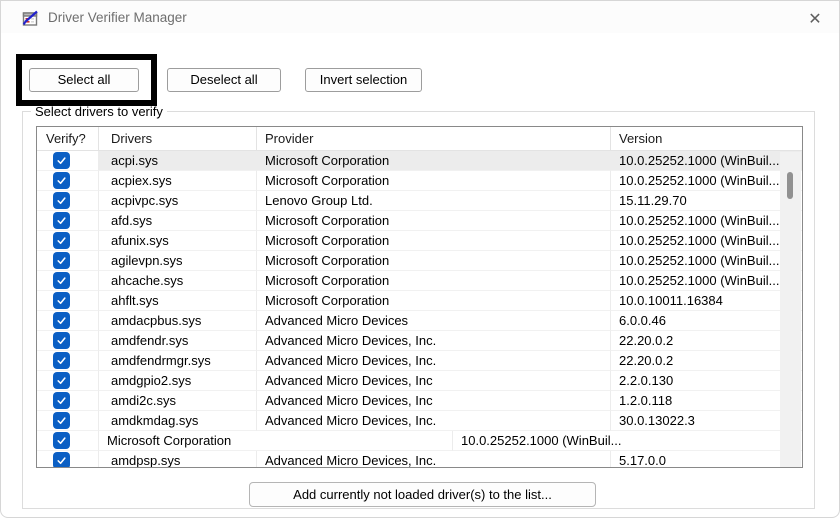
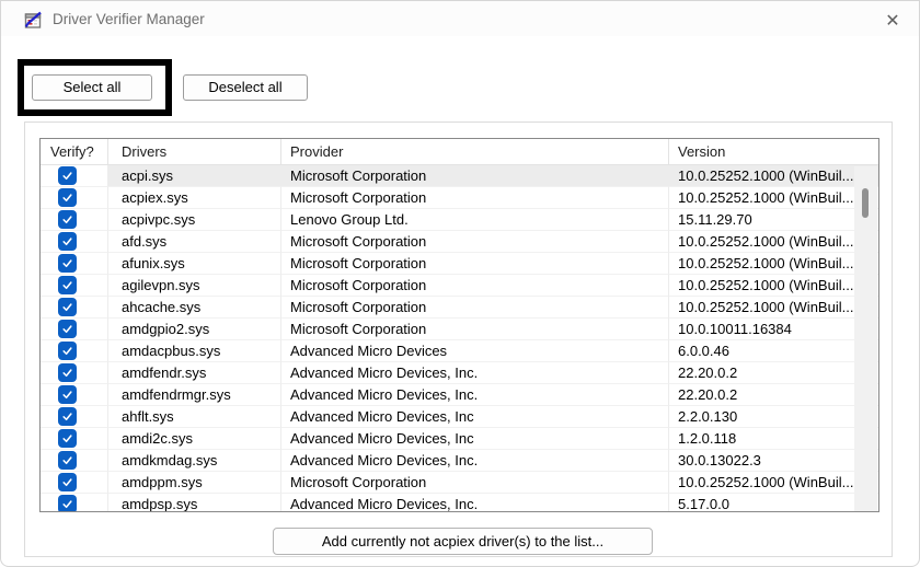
  Driver Verifier Manager
  ✕
  Select all
  Deselect all
- Invert selection
- Select drivers to verify
  Verify?
  Drivers
  Provider
  Version
  acpi.sys
  Microsoft Corporation
  10.0.25252.1000 (WinBuil...
  acpiex.sys
  Microsoft Corporation
  10.0.25252.1000 (WinBuil...
  acpivpc.sys
  Lenovo Group Ltd.
  15.11.29.70
  afd.sys
  Microsoft Corporation
  10.0.25252.1000 (WinBuil...
  afunix.sys
  Microsoft Corporation
  10.0.25252.1000 (WinBuil...
  agilevpn.sys
  Microsoft Corporation
  10.0.25252.1000 (WinBuil...
  ahcache.sys
  Microsoft Corporation
  10.0.25252.1000 (WinBuil...
- ahflt.sys
+ amdgpio2.sys
  Microsoft Corporation
  10.0.10011.16384
  amdacpbus.sys
  Advanced Micro Devices
  6.0.0.46
  amdfendr.sys
  Advanced Micro Devices, Inc.
  22.20.0.2
  amdfendrmgr.sys
  Advanced Micro Devices, Inc.
  22.20.0.2
- amdgpio2.sys
+ ahflt.sys
  Advanced Micro Devices, Inc
  2.2.0.130
  amdi2c.sys
  Advanced Micro Devices, Inc
  1.2.0.118
  amdkmdag.sys
  Advanced Micro Devices, Inc.
  30.0.13022.3
+ amdppm.sys
  Microsoft Corporation
  10.0.25252.1000 (WinBuil...
  amdpsp.sys
  Advanced Micro Devices, Inc.
  5.17.0.0
- Add currently not loaded driver(s) to the list...
+ Add currently not acpiex driver(s) to the list...
